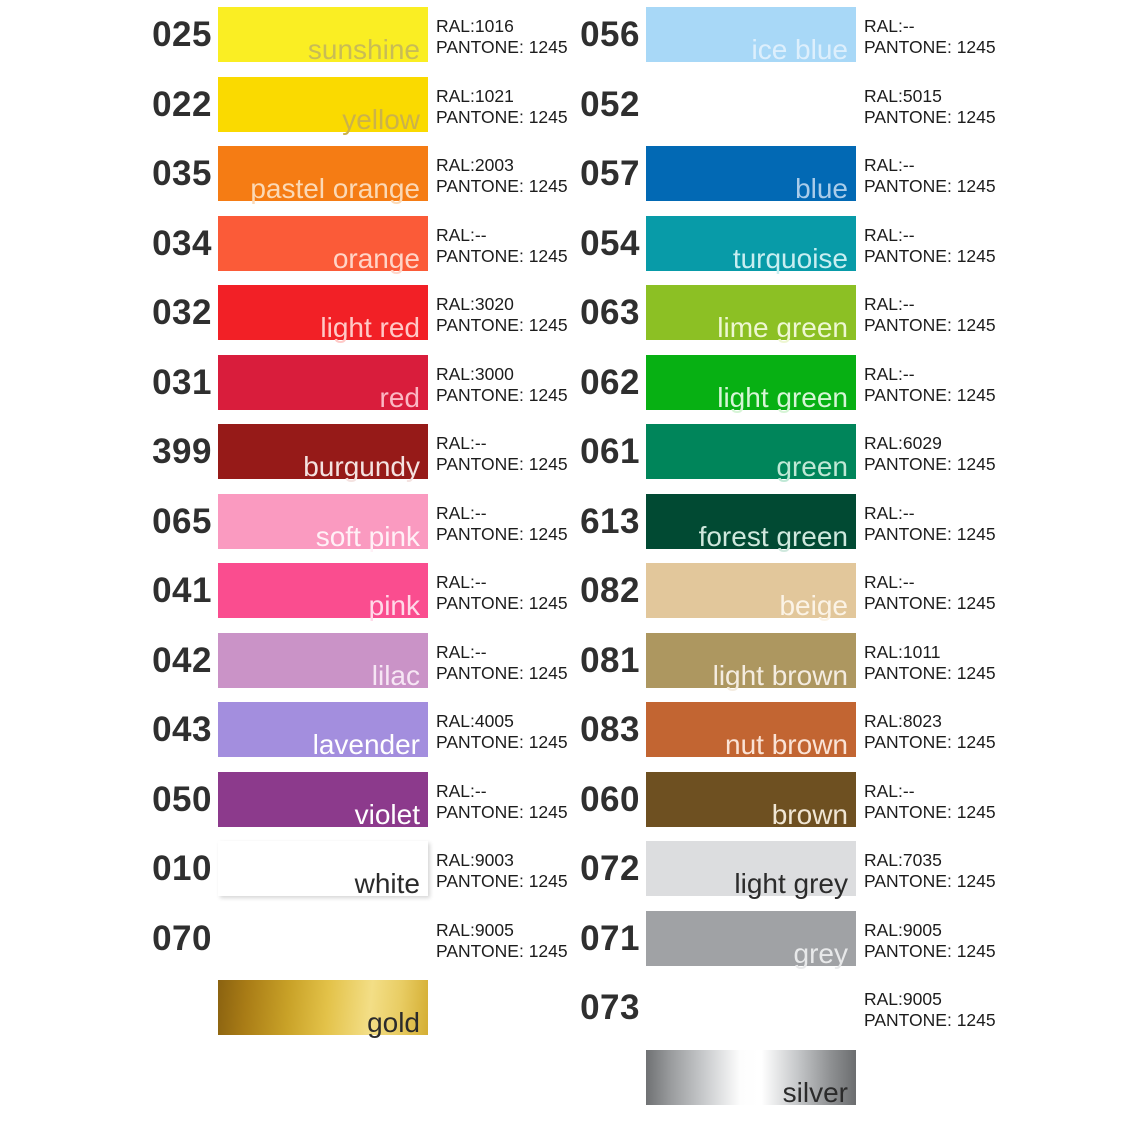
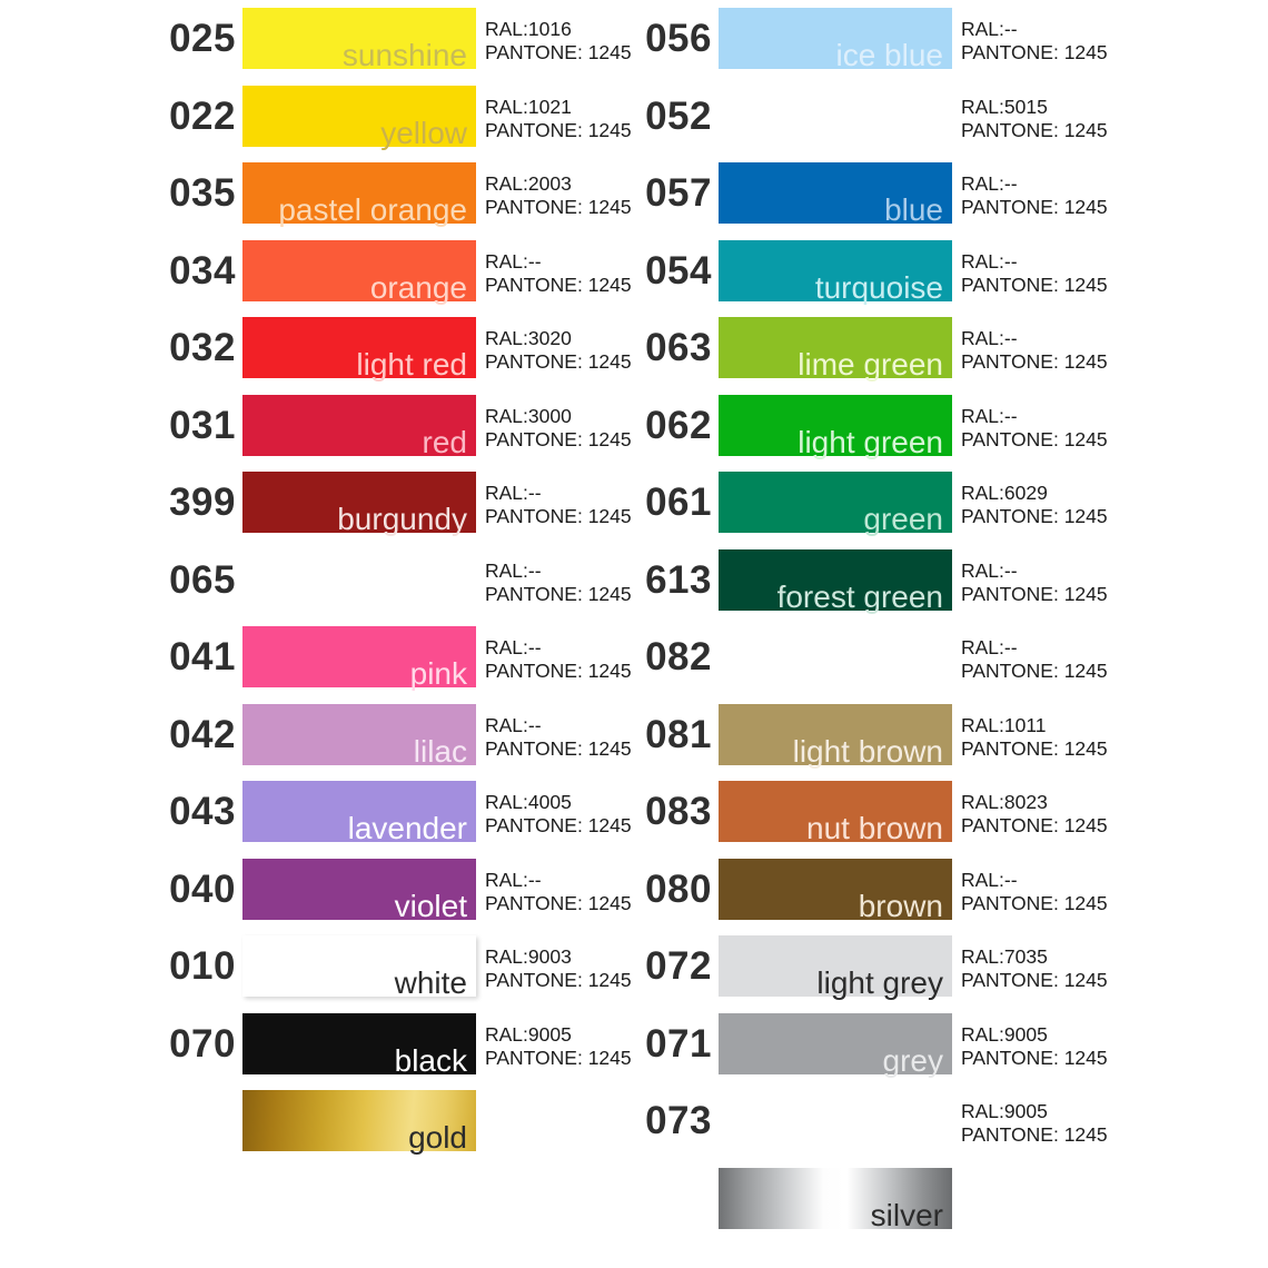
  025
  sunshine
  RAL:1016
  PANTONE: 1245
  022
  yellow
  RAL:1021
  PANTONE: 1245
  035
  pastel orange
  RAL:2003
  PANTONE: 1245
  034
  orange
  RAL:--
  PANTONE: 1245
  032
  light red
  RAL:3020
  PANTONE: 1245
  031
  red
  RAL:3000
  PANTONE: 1245
  399
  burgundy
  RAL:--
  PANTONE: 1245
  065
- soft pink
  RAL:--
  PANTONE: 1245
  041
  pink
  RAL:--
  PANTONE: 1245
  042
  lilac
  RAL:--
  PANTONE: 1245
  043
  lavender
  RAL:4005
  PANTONE: 1245
- 050
+ 040
  violet
  RAL:--
  PANTONE: 1245
  010
  white
  RAL:9003
  PANTONE: 1245
  070
+ black
  RAL:9005
  PANTONE: 1245
  gold
  056
  ice blue
  RAL:--
  PANTONE: 1245
  052
  RAL:5015
  PANTONE: 1245
  057
  blue
  RAL:--
  PANTONE: 1245
  054
  turquoise
  RAL:--
  PANTONE: 1245
  063
  lime green
  RAL:--
  PANTONE: 1245
  062
  light green
  RAL:--
  PANTONE: 1245
  061
  green
  RAL:6029
  PANTONE: 1245
  613
  forest green
  RAL:--
  PANTONE: 1245
  082
- beige
  RAL:--
  PANTONE: 1245
  081
  light brown
  RAL:1011
  PANTONE: 1245
  083
  nut brown
  RAL:8023
  PANTONE: 1245
- 060
+ 080
  brown
  RAL:--
  PANTONE: 1245
  072
  light grey
  RAL:7035
  PANTONE: 1245
  071
  grey
  RAL:9005
  PANTONE: 1245
  073
  RAL:9005
  PANTONE: 1245
  silver
